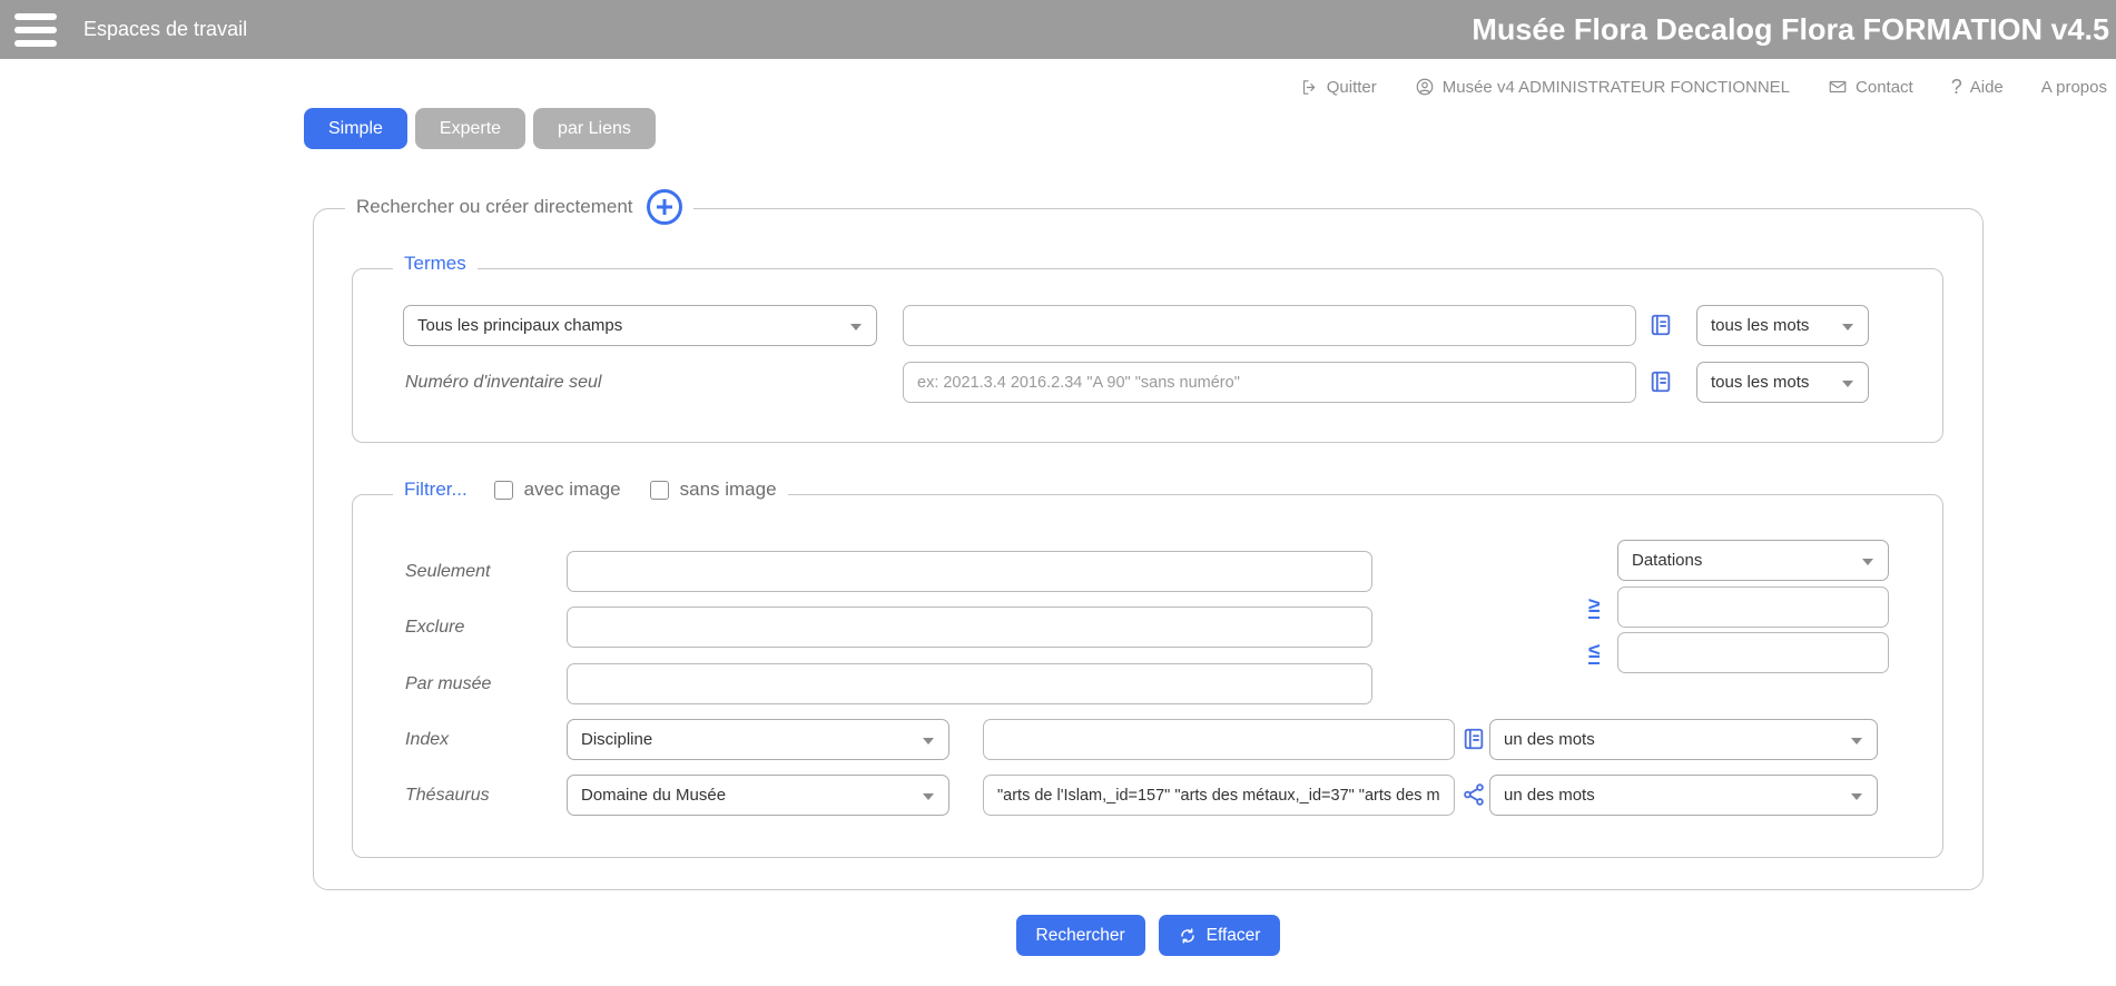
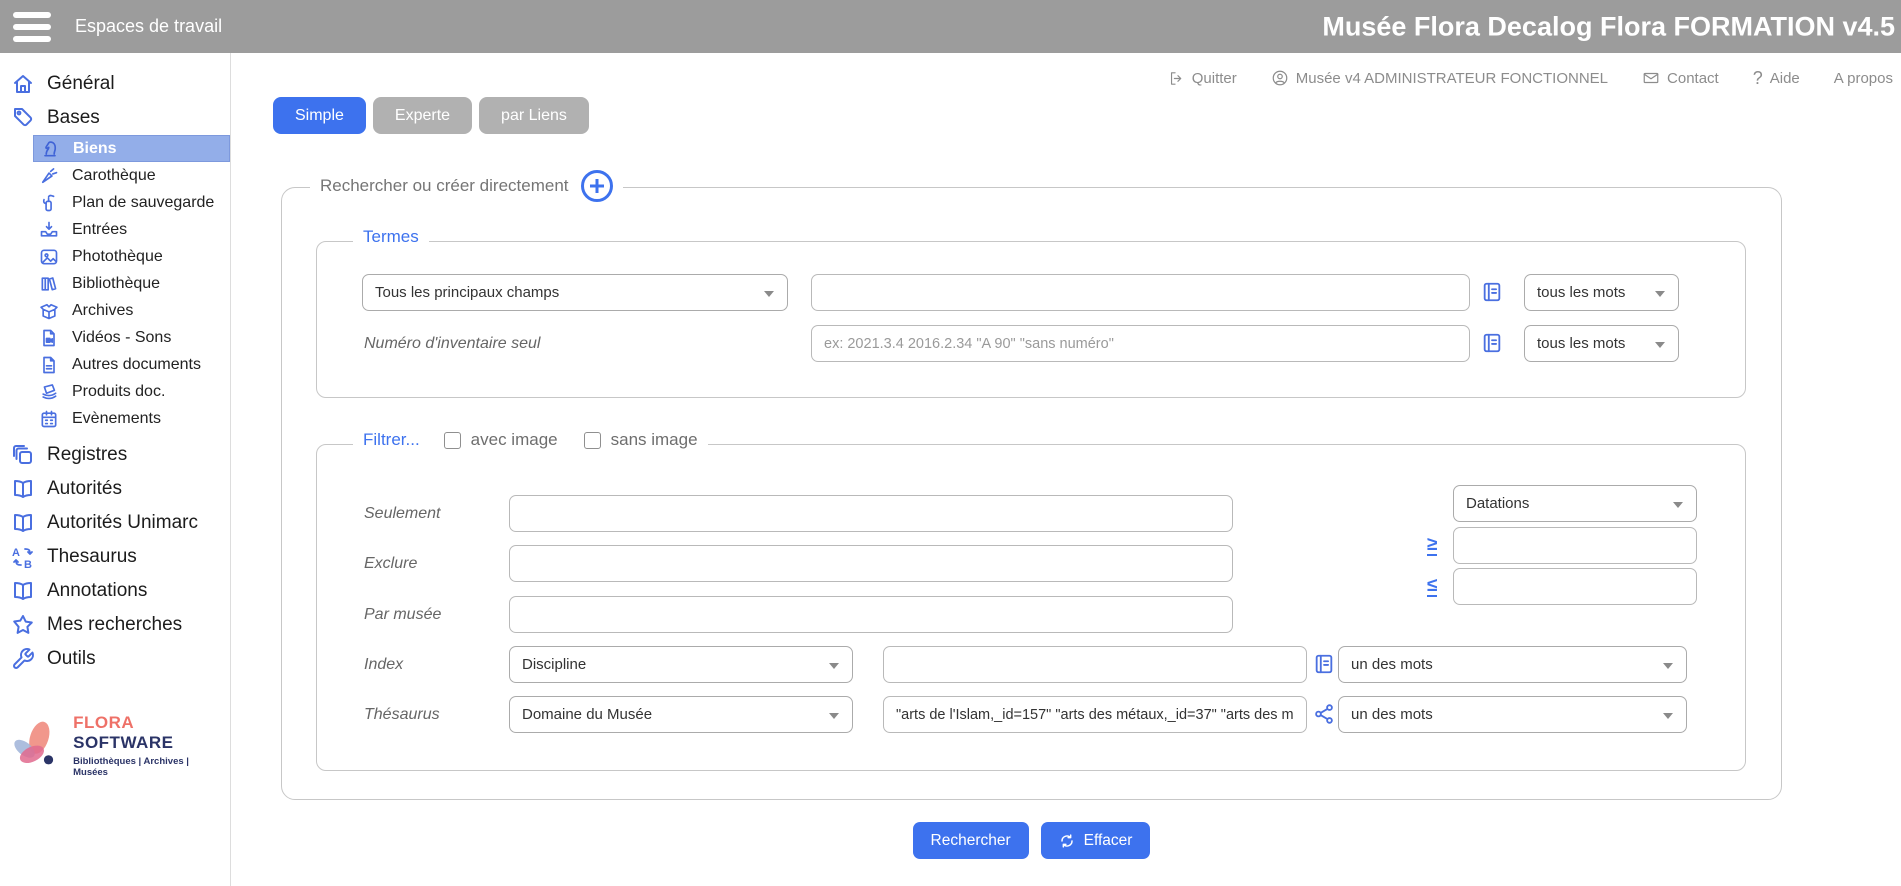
  Espaces de travail
  Musée Flora Decalog Flora FORMATION v4.5
+ Général
+ Bases
+ Biens
+ Carothèque
+ Plan de sauvegarde
+ Entrées
+ Photothèque
+ Bibliothèque
+ Archives
+ Vidéos - Sons
+ Autres documents
+ Produits doc.
+ Evènements
+ Registres
+ Autorités
+ Autorités Unimarc
+ A
+ B
+ Thesaurus
+ Annotations
+ Mes recherches
+ Outils
+ FLORA SOFTWARE
+ Bibliothèques | Archives | Musées
  Quitter
  Musée v4 ADMINISTRATEUR FONCTIONNEL
  Contact
  ?
  Aide
  A propos
  Simple
  Experte
  par Liens
  Rechercher ou créer directement
  Termes
  Tous les principaux champs
  tous les mots
  Numéro d'inventaire seul
  ex: 2021.3.4 2016.2.34 "A 90" "sans numéro"
  tous les mots
  Filtrer...
  avec image
  sans image
  Seulement
  Exclure
  Par musée
  Index
  Discipline
  un des mots
  Thésaurus
  Domaine du Musée
  "arts de l'Islam,_id=157" "arts des métaux,_id=37" "arts des m
  un des mots
  Datations
  ≥
  ≤
  Rechercher
  Effacer
